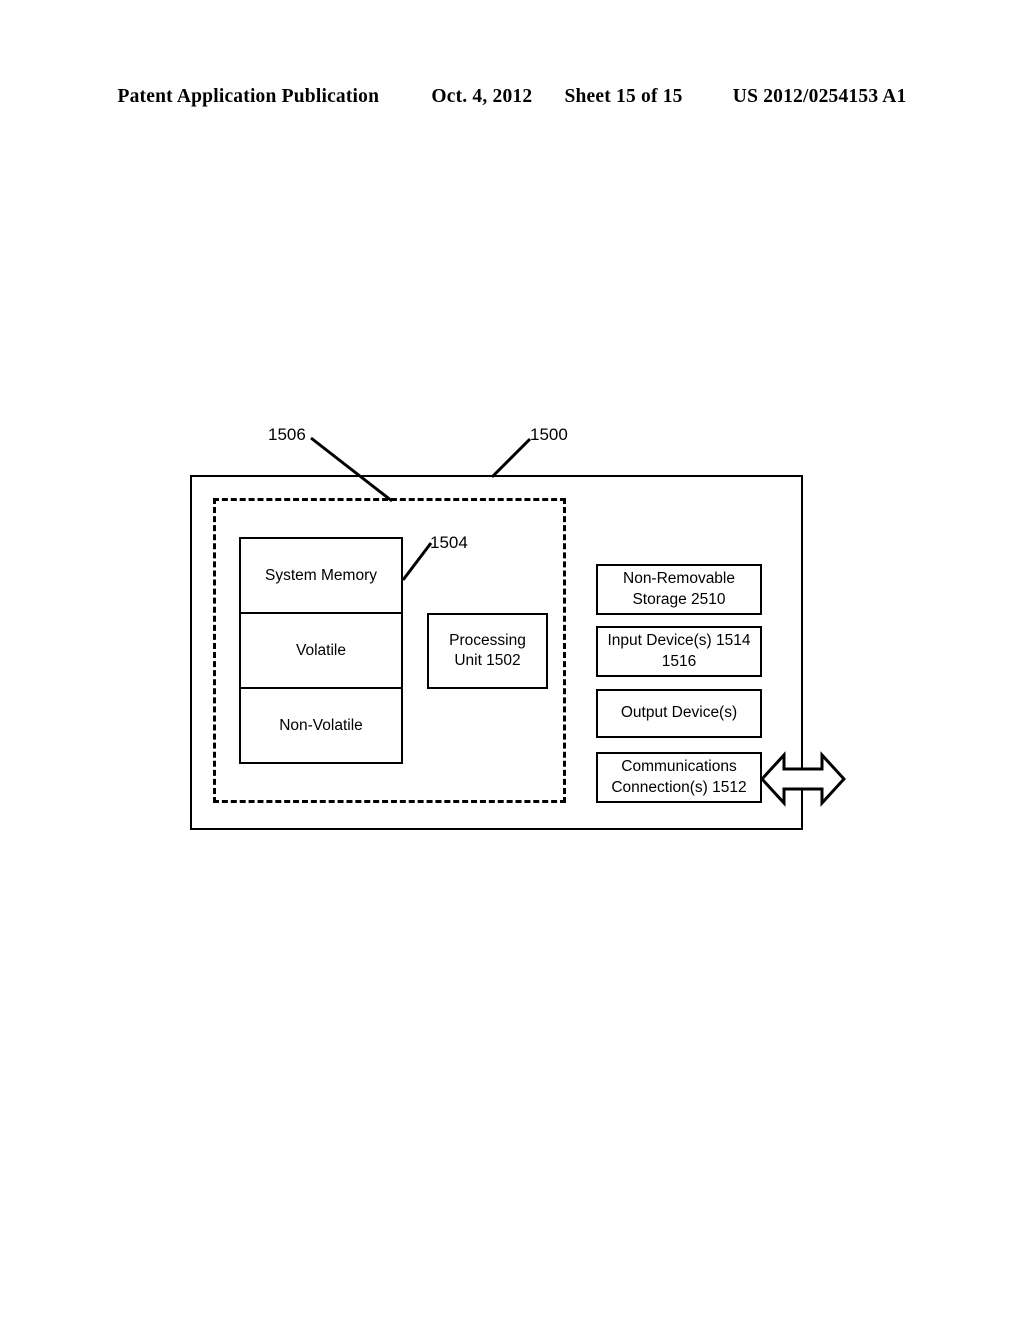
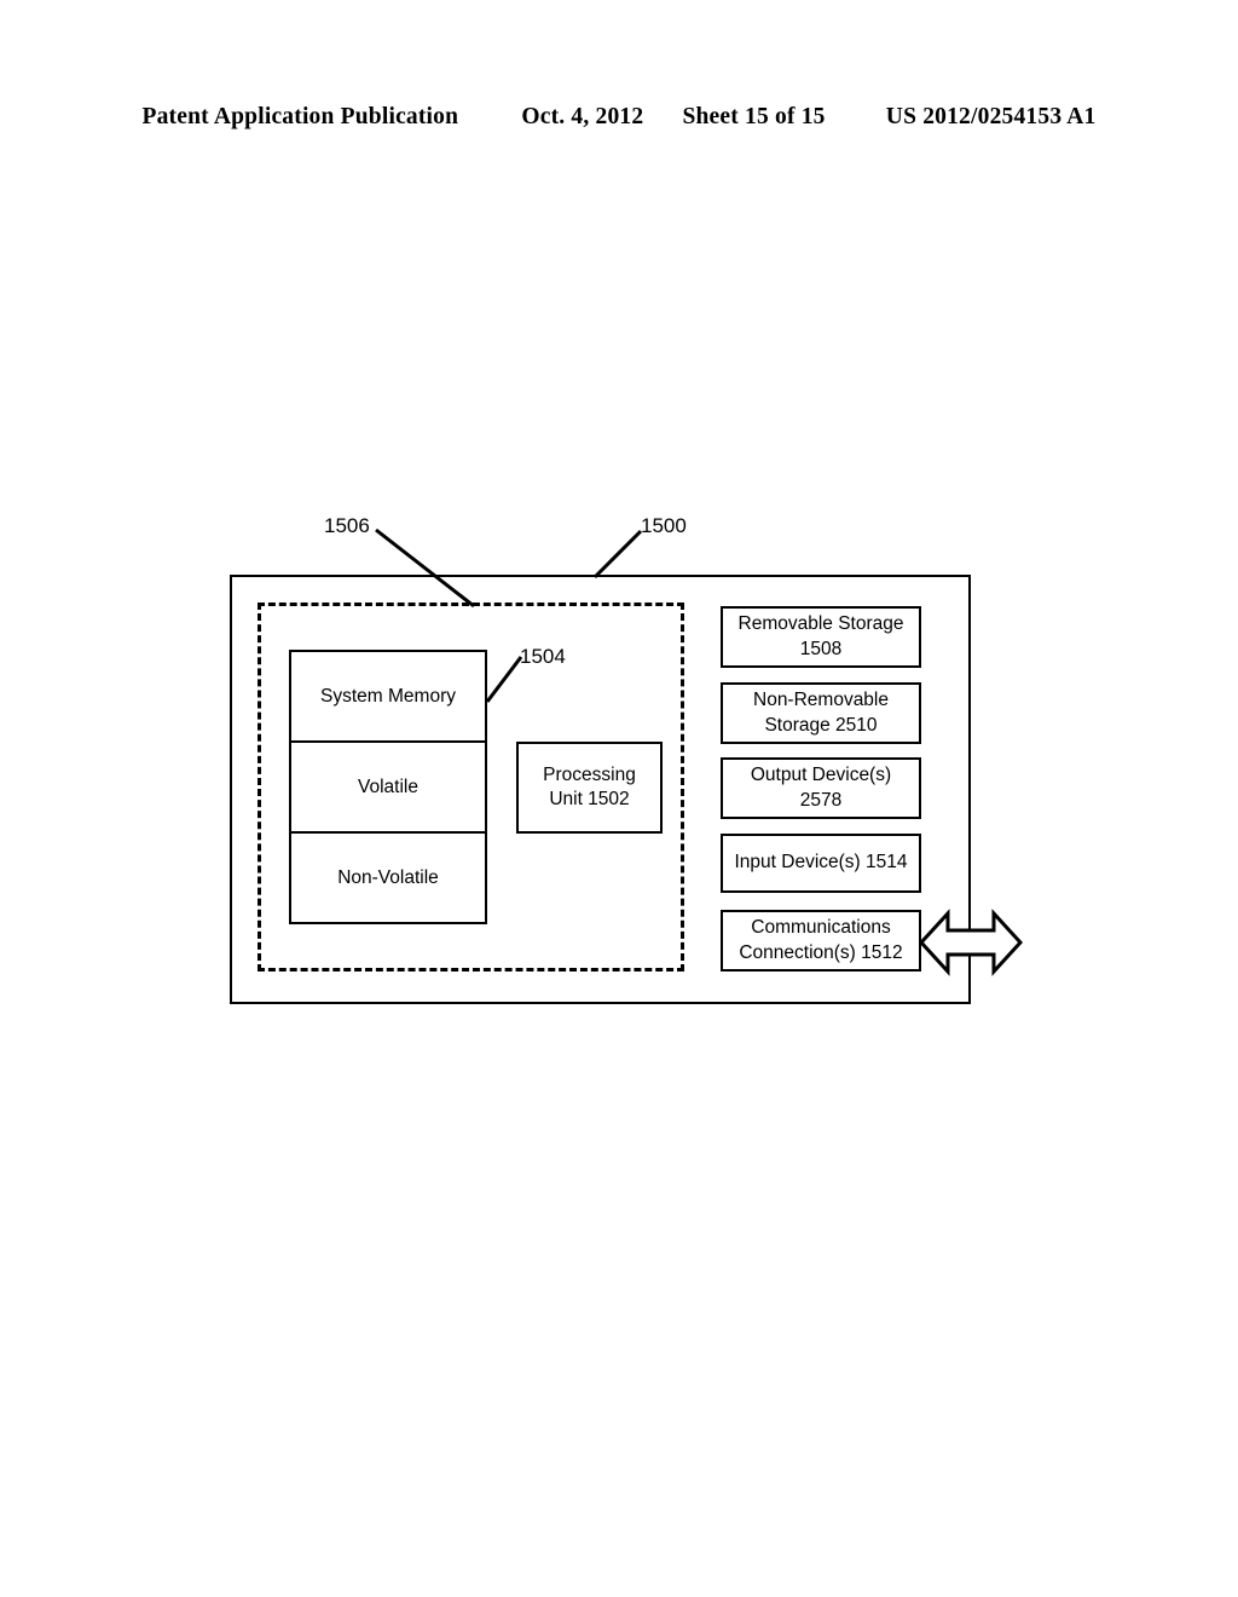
  Patent Application Publication Oct. 4, 2012 Sheet 15 of 15 US 2012/0254153 A1
  System Memory
  Volatile
  Non-Volatile
  Processing
  Unit 1502
+ Removable Storage
+ 1508
  Non-Removable
  Storage 2510
- Input Device(s) 1514
+ Output Device(s)
- 1516
+ 2578
- Output Device(s)
+ Input Device(s) 1514
  Communications
  Connection(s) 1512
  1506
  1500
  1504
